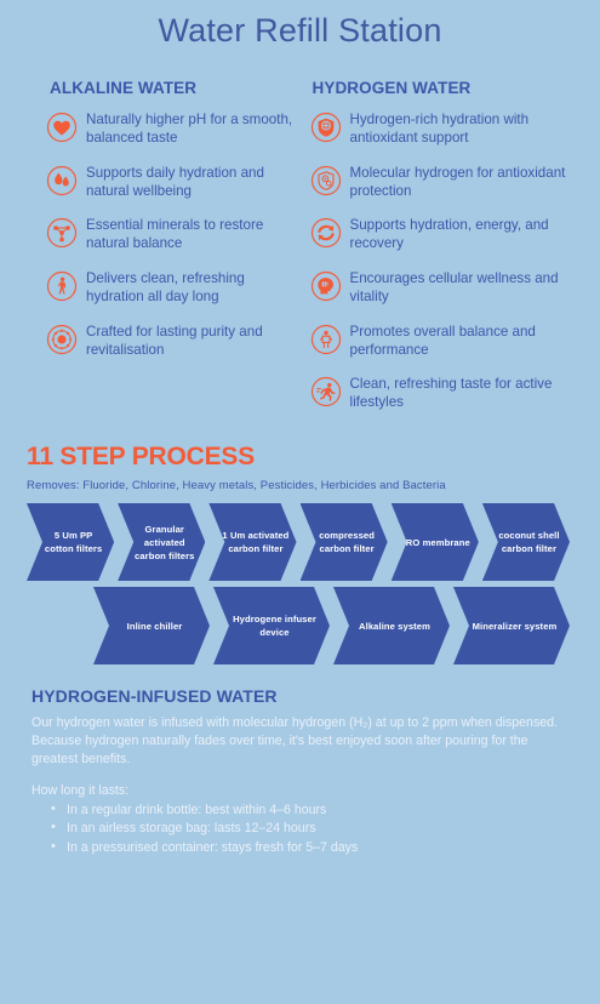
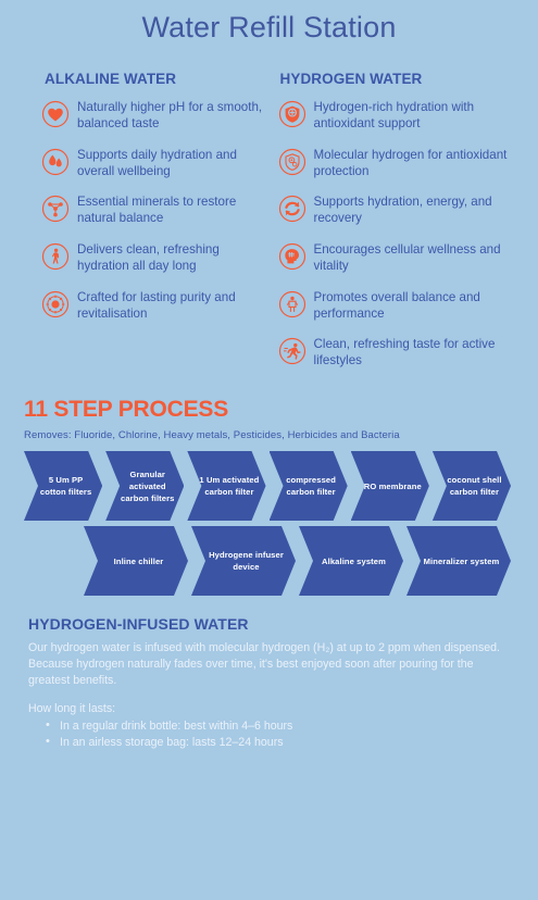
  Water Refill Station
  ALKALINE WATER
  Naturally higher pH for a smooth, balanced taste
- Supports daily hydration and natural wellbeing
+ Supports daily hydration and overall wellbeing
  Essential minerals to restore natural balance
  Delivers clean, refreshing hydration all day long
  Crafted for lasting purity and revitalisation
  HYDROGEN WATER
  Hydrogen-rich hydration with antioxidant support
  Molecular hydrogen for antioxidant protection
  Supports hydration, energy, and recovery
  Encourages cellular wellness and vitality
  Promotes overall balance and performance
  Clean, refreshing taste for active lifestyles
  11 STEP PROCESS
  Removes: Fluoride, Chlorine, Heavy metals, Pesticides, Herbicides and Bacteria
  5 Um PP cotton filters
  Granular activated carbon filters
  1 Um activated carbon filter
  compressed carbon filter
  RO membrane
  coconut shell carbon filter
  Inline chiller
  Hydrogene infuser device
  Alkaline system
  Mineralizer system
  HYDROGEN-INFUSED WATER
  Our hydrogen water is infused with molecular hydrogen (H₂) at up to 2 ppm when dispensed. Because hydrogen naturally fades over time, it's best enjoyed soon after pouring for the greatest benefits.
  How long it lasts:
  In a regular drink bottle: best within 4–6 hours
  In an airless storage bag: lasts 12–24 hours
- In a pressurised container: stays fresh for 5–7 days
